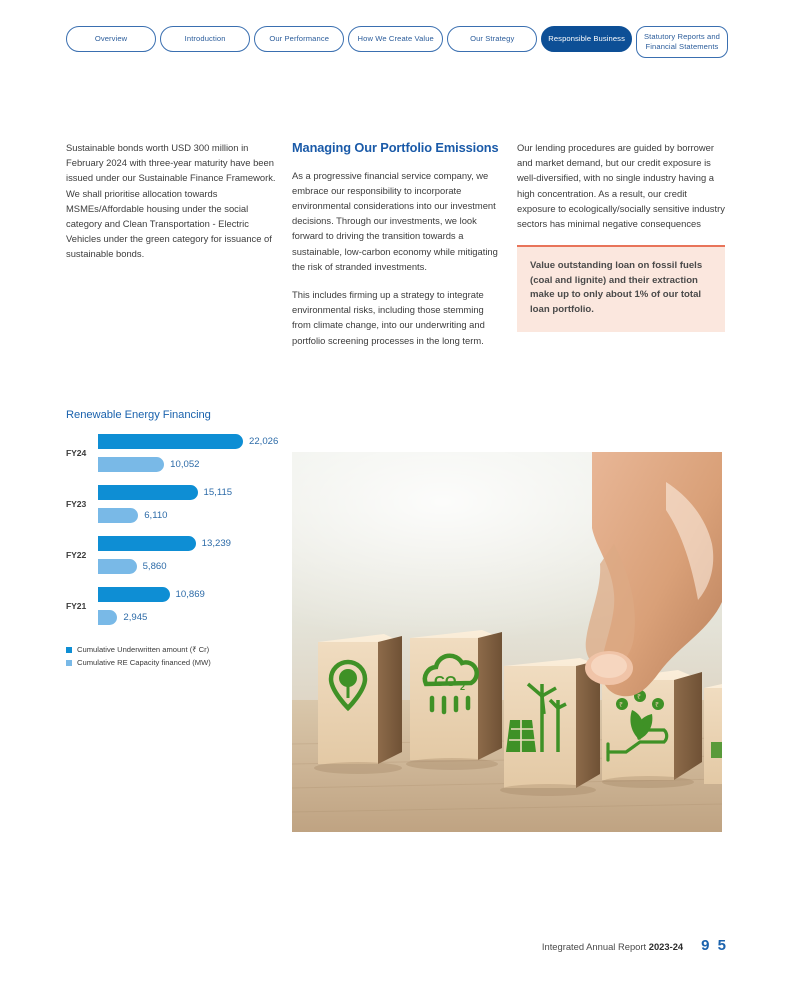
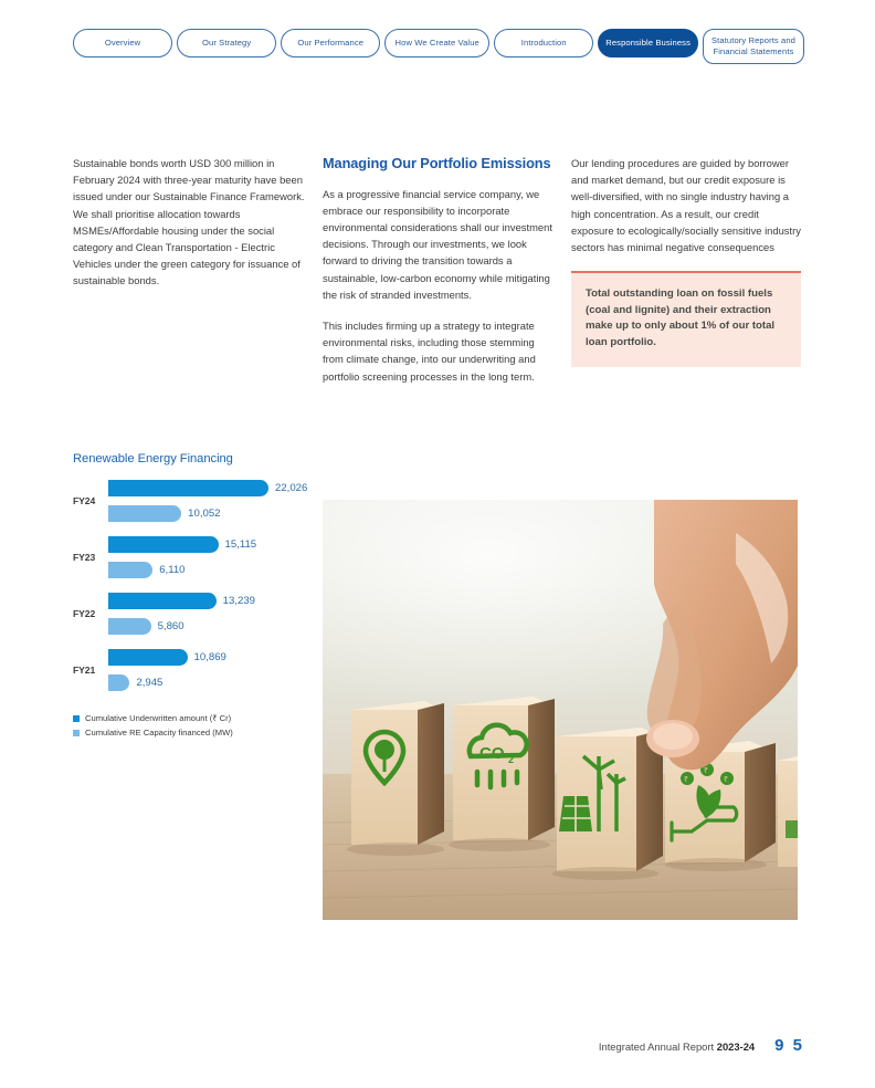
  Overview
- Introduction
+ Our Strategy
  Our Performance
  How We Create Value
- Our Strategy
+ Introduction
  Responsible Business
  Statutory Reports and Financial Statements
  Sustainable bonds worth USD 300 million in February 2024 with three-year maturity have been issued under our Sustainable Finance Framework. We shall prioritise allocation towards MSMEs/Affordable housing under the social category and Clean Transportation - Electric Vehicles under the green category for issuance of sustainable bonds.
  Managing Our Portfolio Emissions
- As a progressive financial service company, we embrace our responsibility to incorporate environmental considerations into our investment decisions. Through our investments, we look forward to driving the transition towards a sustainable, low-carbon economy while mitigating the risk of stranded investments.
+ As a progressive financial service company, we embrace our responsibility to incorporate environmental considerations shall our investment decisions. Through our investments, we look forward to driving the transition towards a sustainable, low-carbon economy while mitigating the risk of stranded investments.
  This includes firming up a strategy to integrate environmental risks, including those stemming from climate change, into our underwriting and portfolio screening processes in the long term.
  Our lending procedures are guided by borrower and market demand, but our credit exposure is well-diversified, with no single industry having a high concentration. As a result, our credit exposure to ecologically/socially sensitive industry sectors has minimal negative consequences
- Value outstanding loan on fossil fuels (coal and lignite) and their extraction make up to only about 1% of our total loan portfolio.
+ Total outstanding loan on fossil fuels (coal and lignite) and their extraction make up to only about 1% of our total loan portfolio.
  Renewable Energy Financing
  FY24
  22,026
  10,052
  FY23
  15,115
  6,110
  FY22
  13,239
  5,860
  FY21
  10,869
  2,945
  Cumulative Underwritten amount (₹ Cr)
  Cumulative RE Capacity financed (MW)
  CO
  2
  Integrated Annual Report 2023-24
  9 5
